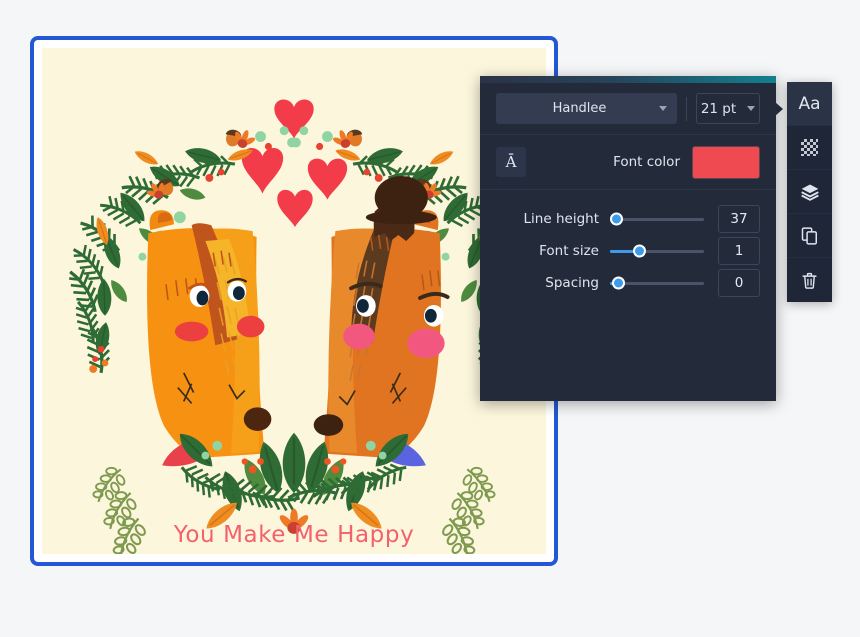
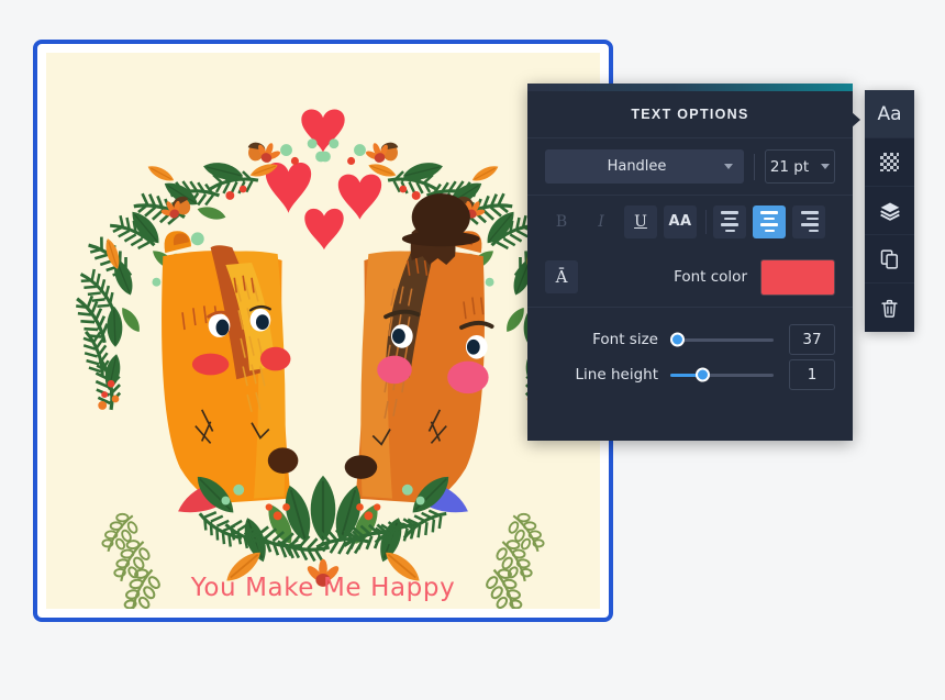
  You Make Me Happy
+ TEXT OPTIONS
  Handlee
  21 pt
+ B
+ I
+ U
+ AA
  Ā
  Font color
- Line height
+ Font size
  37
- Font size
+ Line height
  1
- Spacing
- 0
  Aa
